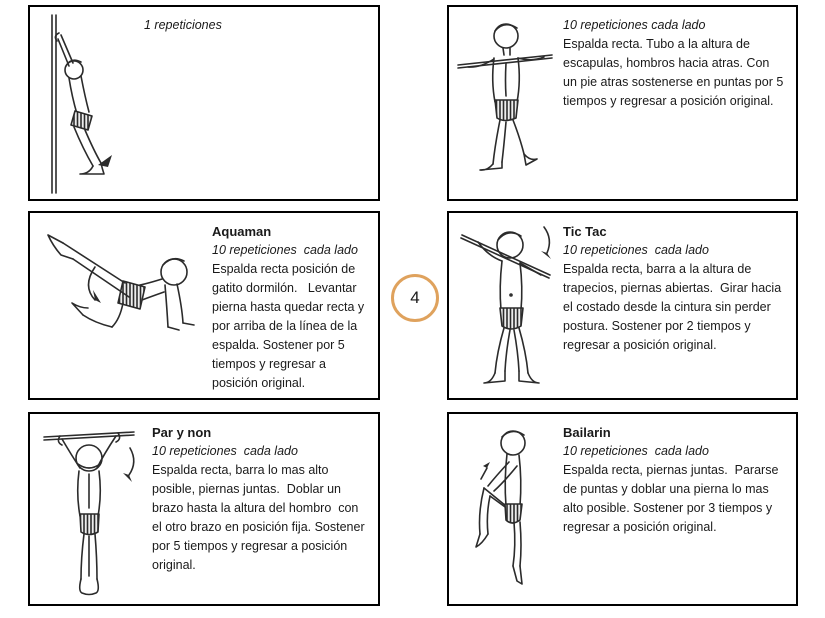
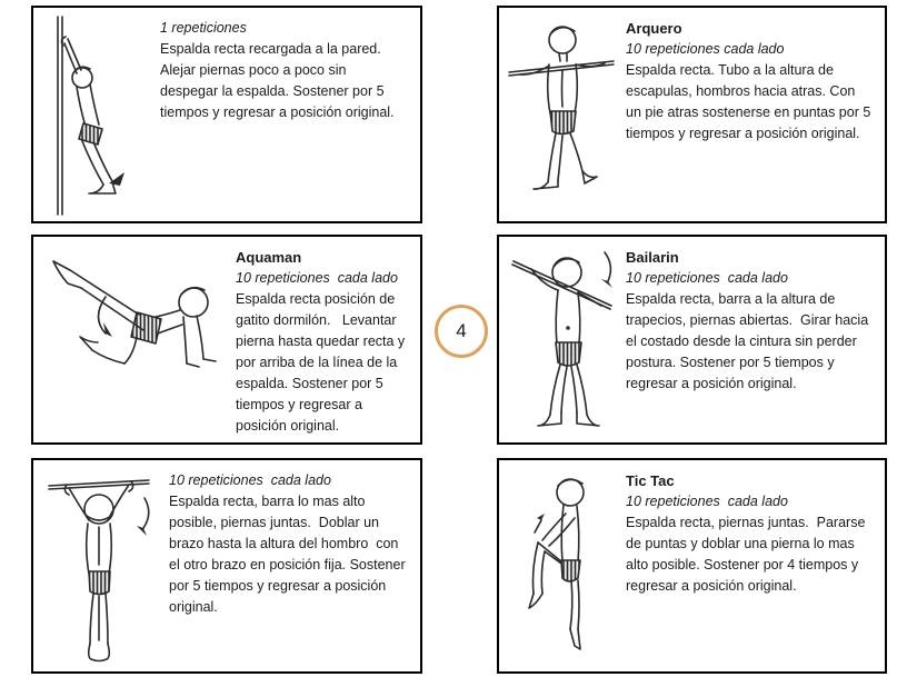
  1 repeticiones
+ Espalda recta recargada a la pared. Alejar piernas poco a poco sin despegar la espalda. Sostener por 5 tiempos y regresar a posición original.
+ Arquero
  10 repeticiones cada lado
  Espalda recta. Tubo a la altura de escapulas, hombros hacia atras. Con un pie atras sostenerse en puntas por 5 tiempos y regresar a posición original.
  Aquaman
  10 repeticiones cada lado
  Espalda recta posición de gatito dormilón. Levantar pierna hasta quedar recta y por arriba de la línea de la espalda. Sostener por 5 tiempos y regresar a posición original.
- Tic Tac
+ Bailarin
  10 repeticiones cada lado
- Espalda recta, barra a la altura de trapecios, piernas abiertas. Girar hacia el costado desde la cintura sin perder postura. Sostener por 2 tiempos y regresar a posición original.
+ Espalda recta, barra a la altura de trapecios, piernas abiertas. Girar hacia el costado desde la cintura sin perder postura. Sostener por 5 tiempos y regresar a posición original.
- Par y non
  10 repeticiones cada lado
  Espalda recta, barra lo mas alto posible, piernas juntas. Doblar un brazo hasta la altura del hombro con el otro brazo en posición fija. Sostener por 5 tiempos y regresar a posición original.
- Bailarin
+ Tic Tac
  10 repeticiones cada lado
- Espalda recta, piernas juntas. Pararse de puntas y doblar una pierna lo mas alto posible. Sostener por 3 tiempos y regresar a posición original.
+ Espalda recta, piernas juntas. Pararse de puntas y doblar una pierna lo mas alto posible. Sostener por 4 tiempos y regresar a posición original.
  4
